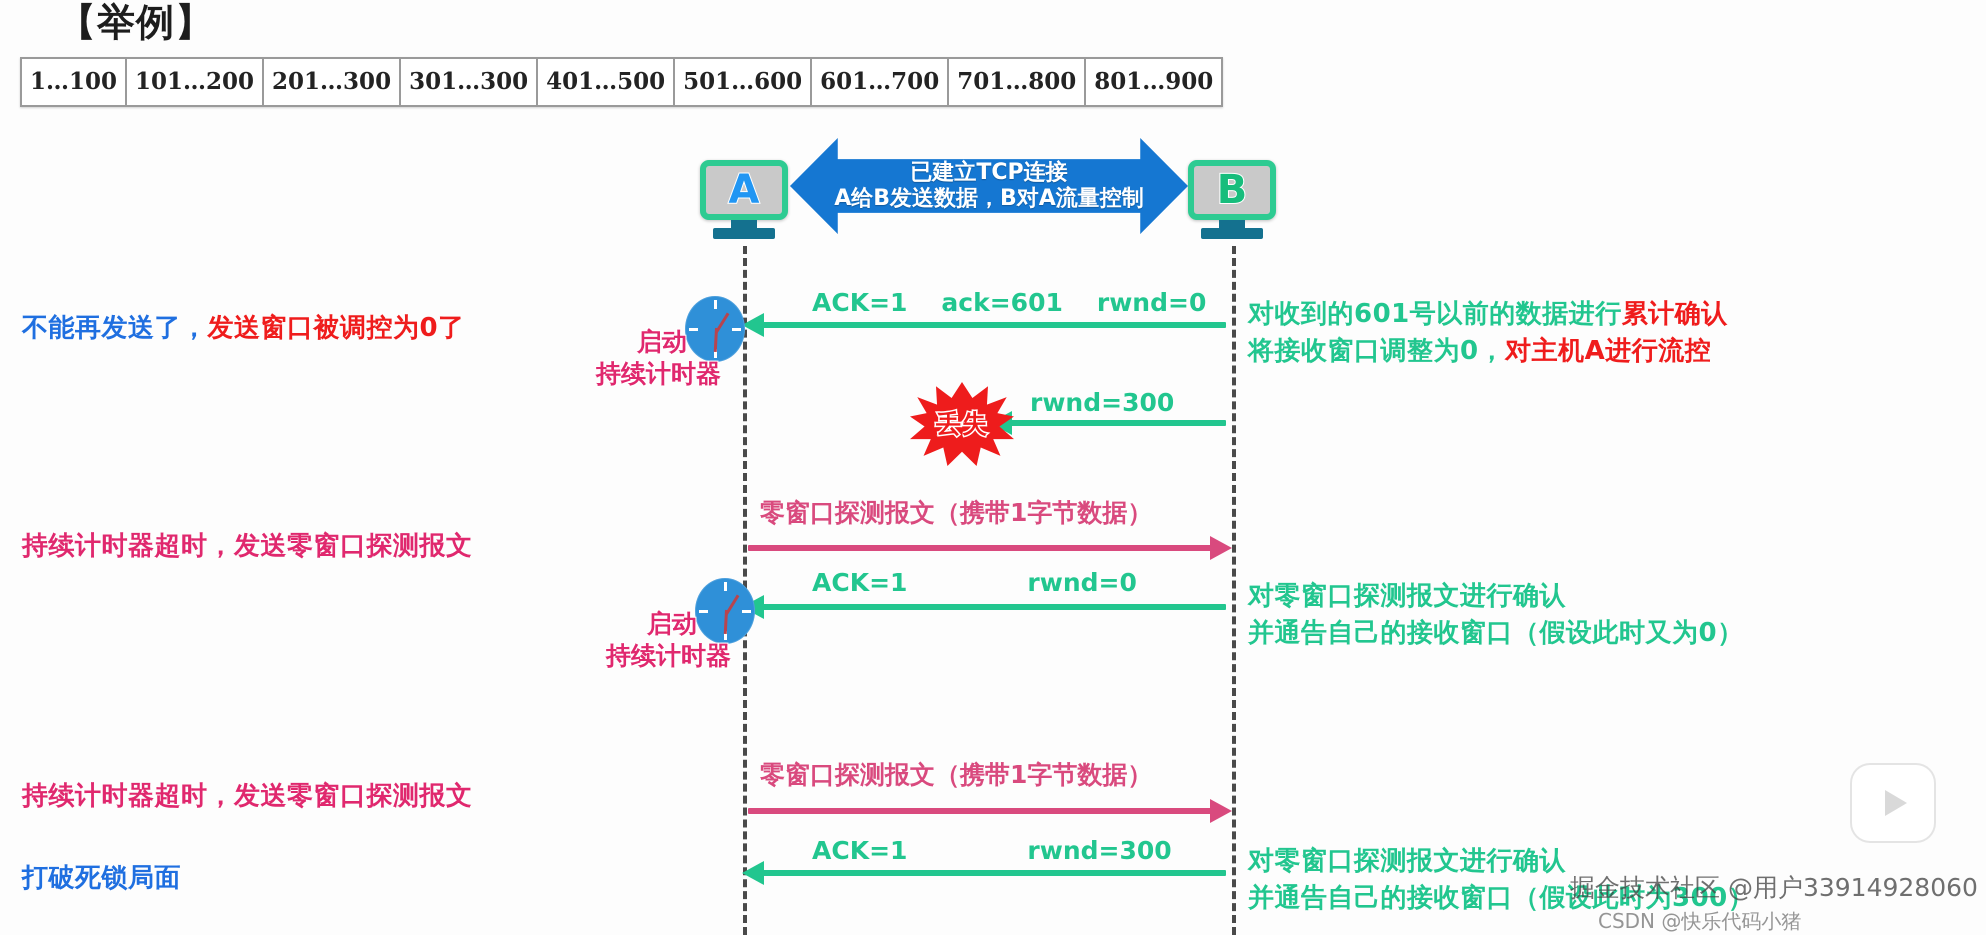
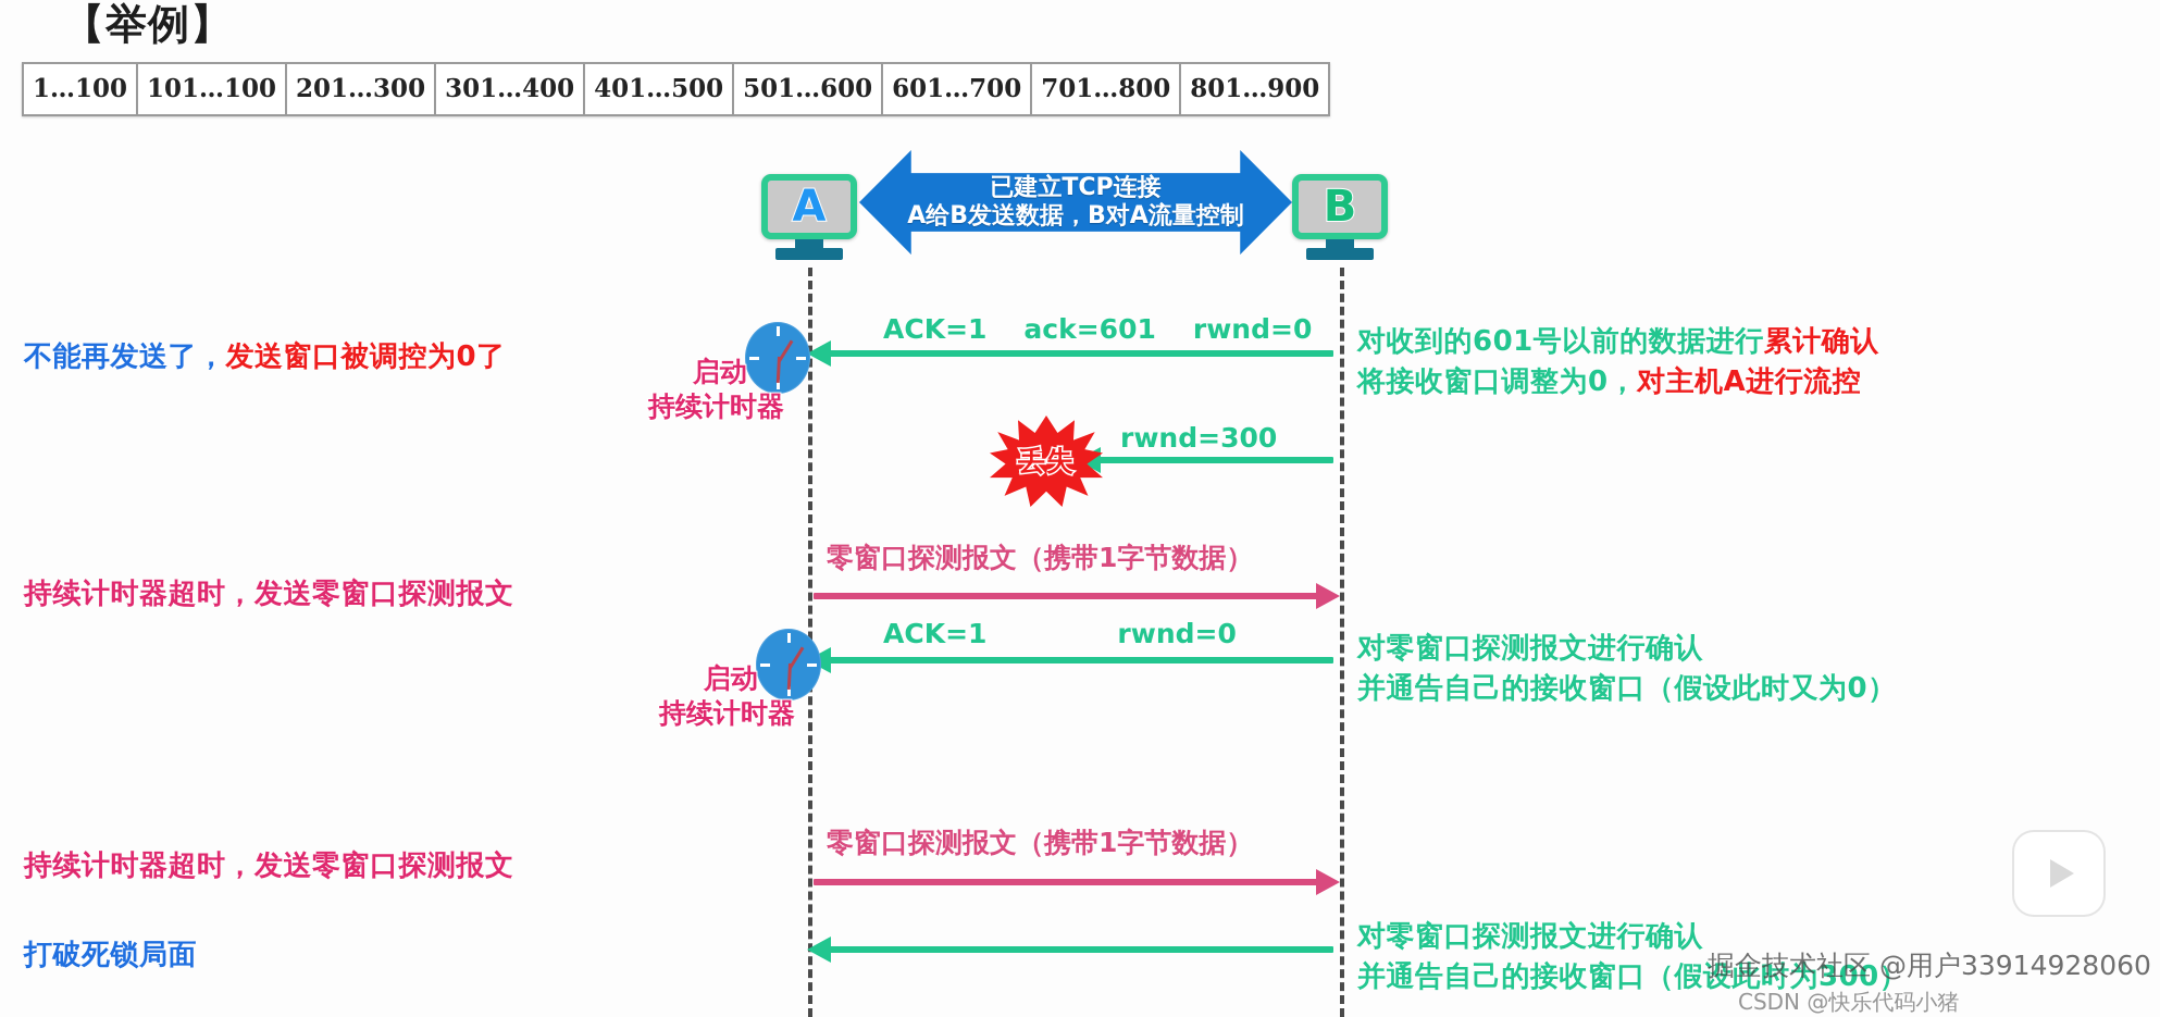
  【举例】
  1…100
- 101…200
+ 101…100
  201…300
- 301…300
+ 301…400
  401…500
  501…600
  601…700
  701…800
  801…900
  A
  B
  已建立TCP连接
  A给B发送数据，B对A流量控制
  ACK=1 ack=601 rwnd=0
  启动
  持续计时器
  不能再发送了，发送窗口被调控为0了
  对收到的601号以前的数据进行累计确认
  将接收窗口调整为0，对主机A进行流控
  rwnd=300
  丢失
  零窗口探测报文（携带1字节数据）
  持续计时器超时，发送零窗口探测报文
  ACK=1 rwnd=0
  启动
  持续计时器
  对零窗口探测报文进行确认
  并通告自己的接收窗口（假设此时又为0）
  零窗口探测报文（携带1字节数据）
  持续计时器超时，发送零窗口探测报文
- ACK=1 rwnd=300
  打破死锁局面
  对零窗口探测报文进行确认
  并通告自己的接收窗口（假设此时为300）
  掘金技术社区 @用户33914928060
  CSDN @快乐代码小猪
